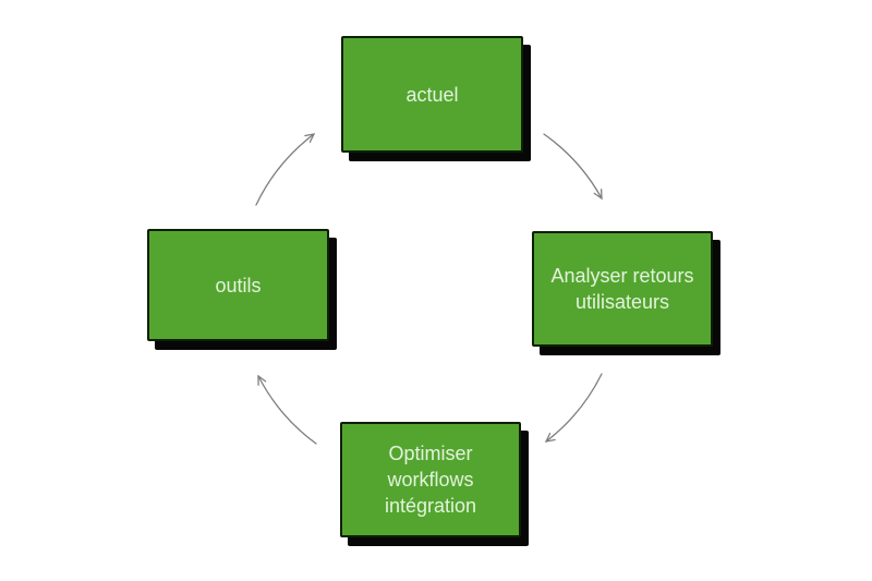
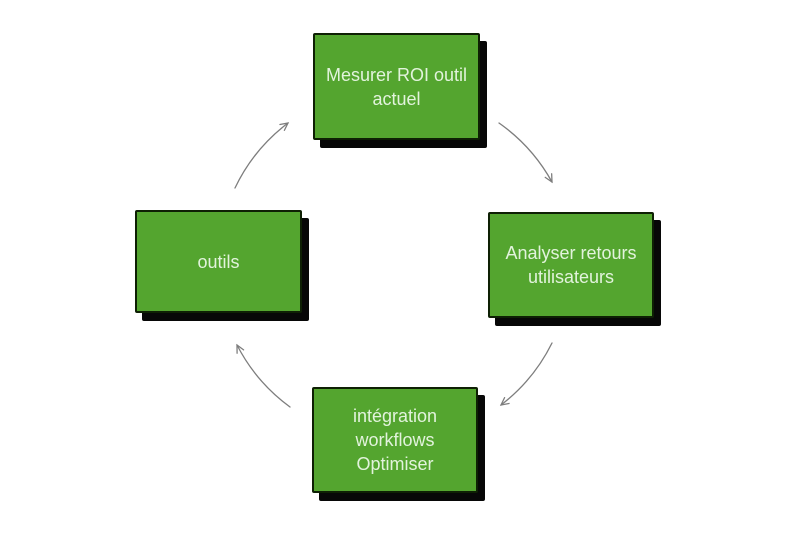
+ Mesurer ROI outil
  actuel
  Analyser retours
  utilisateurs
- Optimiser
+ intégration
  workflows
- intégration
+ Optimiser
  outils
